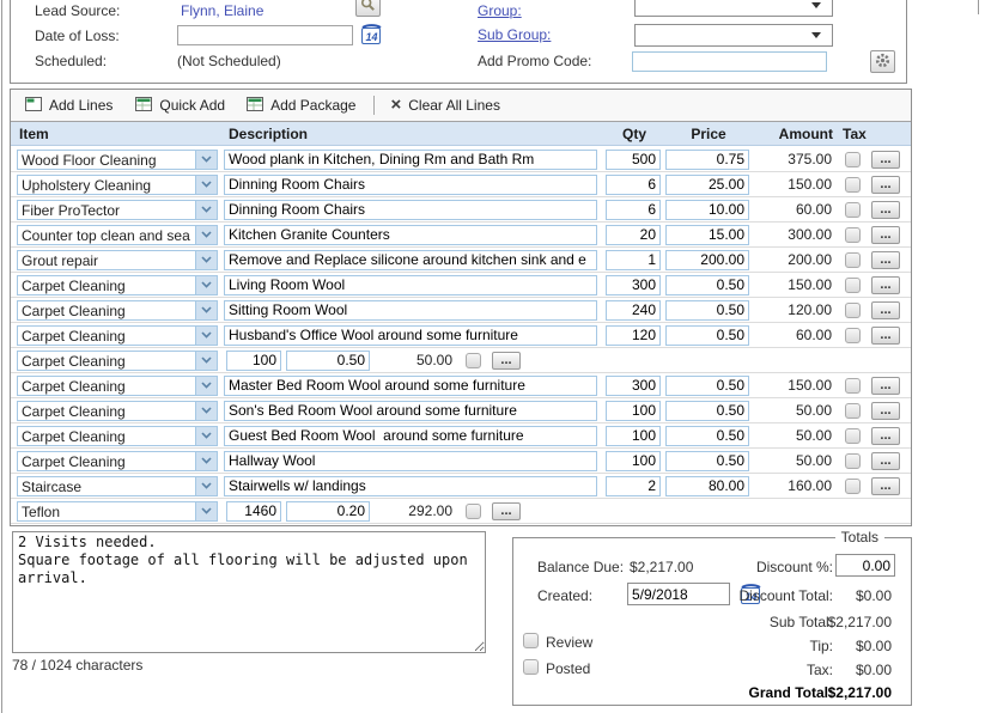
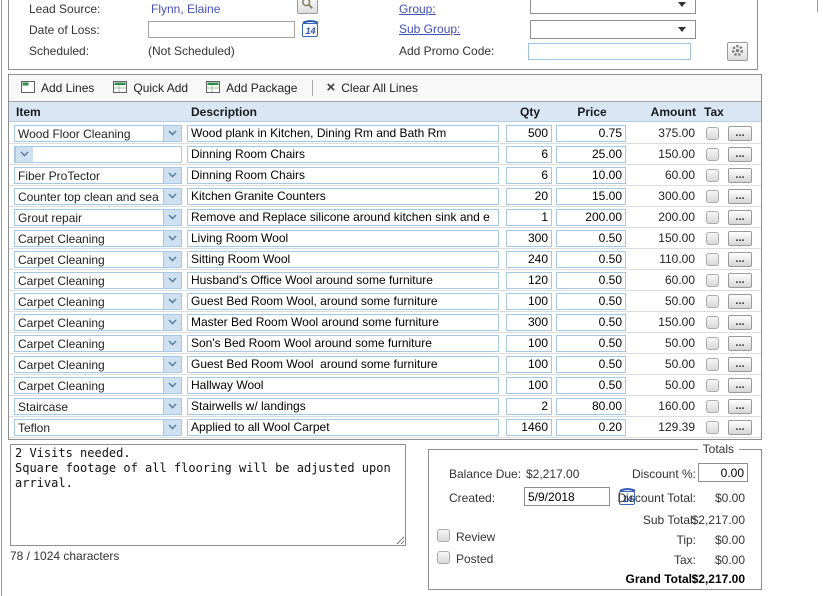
  Lead Source:
  Flynn, Elaine
  Date of Loss:
  14
  Scheduled:
  (Not Scheduled)
  Group:
  Sub Group:
  Add Promo Code:
  Add Lines
  Quick Add
  Add Package
  ×
  Clear All Lines
  Item
  Description
  Qty
  Price
  Amount
  Tax
  Wood Floor Cleaning
  Wood plank in Kitchen, Dining Rm and Bath Rm
  500
  0.75
  375.00
  ...
- Upholstery Cleaning
  Dinning Room Chairs
  6
  25.00
  150.00
  ...
  Fiber ProTector
  Dinning Room Chairs
  6
  10.00
  60.00
  ...
  Counter top clean and sea
  Kitchen Granite Counters
  20
  15.00
  300.00
  ...
  Grout repair
  Remove and Replace silicone around kitchen sink and e
  1
  200.00
  200.00
  ...
  Carpet Cleaning
  Living Room Wool
  300
  0.50
  150.00
  ...
  Carpet Cleaning
  Sitting Room Wool
  240
  0.50
- 120.00
+ 110.00
  ...
  Carpet Cleaning
  Husband's Office Wool around some furniture
  120
  0.50
  60.00
  ...
  Carpet Cleaning
+ Guest Bed Room Wool, around some furniture
  100
  0.50
  50.00
  ...
  Carpet Cleaning
  Master Bed Room Wool around some furniture
  300
  0.50
  150.00
  ...
  Carpet Cleaning
  Son's Bed Room Wool around some furniture
  100
  0.50
  50.00
  ...
  Carpet Cleaning
  Guest Bed Room Wool around some furniture
  100
  0.50
  50.00
  ...
  Carpet Cleaning
  Hallway Wool
  100
  0.50
  50.00
  ...
  Staircase
  Stairwells w/ landings
  2
  80.00
  160.00
  ...
  Teflon
+ Applied to all Wool Carpet
  1460
  0.20
- 292.00
+ 129.39
  ...
  2 Visits needed.
  78 / 1024 characters
  Totals
  Balance Due:
  $2,217.00
  Created:
  5/9/2018
  14
  Review
  Posted
  Discount %:
  0.00
  Discount Total:
  $0.00
  Sub Total:
  $2,217.00
  Tip:
  $0.00
  Tax:
  $0.00
  Grand Total:
  $2,217.00
